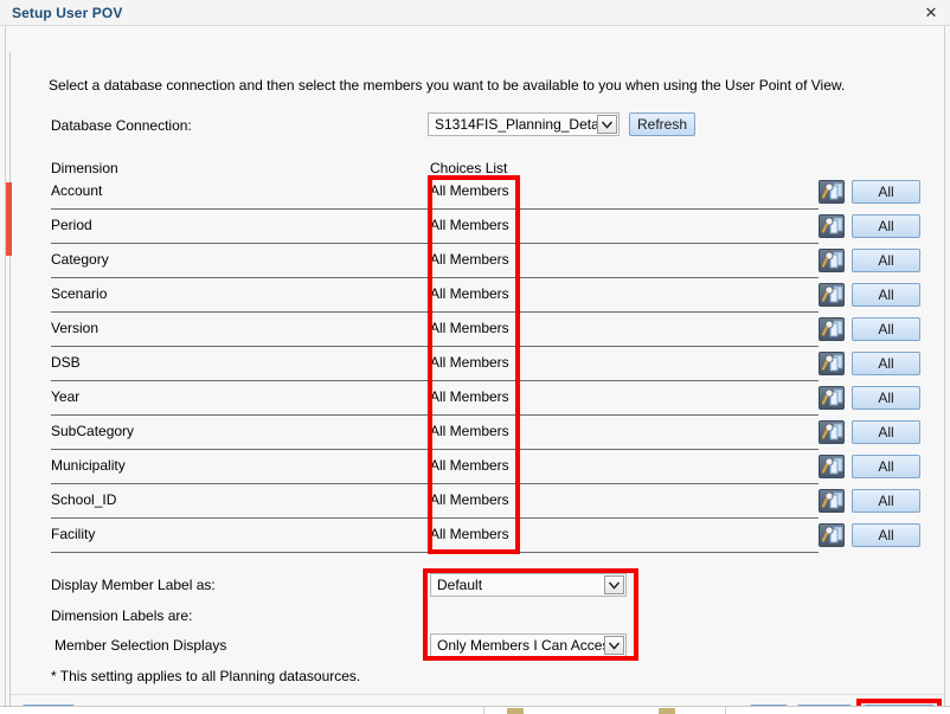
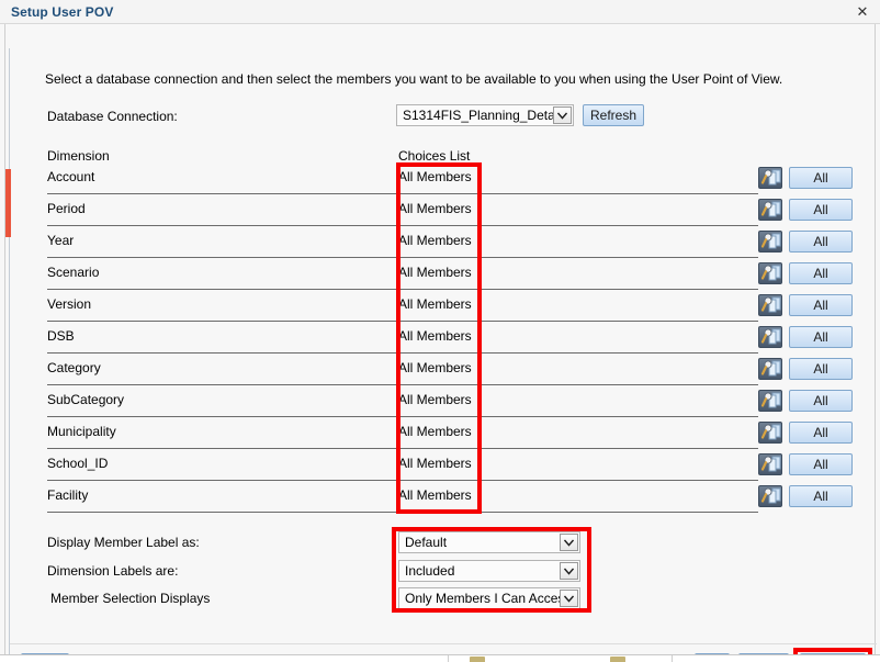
  Setup User POV
  ✕
  Select a database connection and then select the members you want to be available to you when using the User Point of View.
  Database Connection:
  S1314FIS_Planning_Deta
  Refresh
  Dimension
  Choices List
  Account
  All Members
  All
  Period
  All Members
  All
- Category
+ Year
  All Members
  All
  Scenario
  All Members
  All
  Version
  All Members
  All
  DSB
  All Members
  All
- Year
+ Category
  All Members
  All
  SubCategory
  All Members
  All
  Municipality
  All Members
  All
  School_ID
  All Members
  All
  Facility
  All Members
  All
  Display Member Label as:
  Default
  Dimension Labels are:
+ Included
  Member Selection Displays
  Only Members I Can Acce
- * This setting applies to all Planning datasources.
